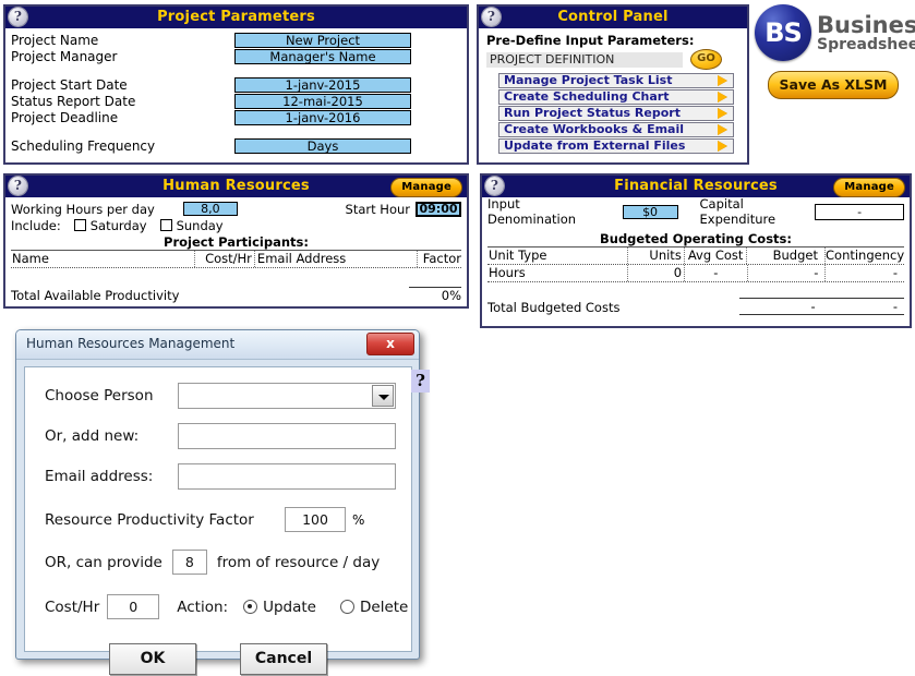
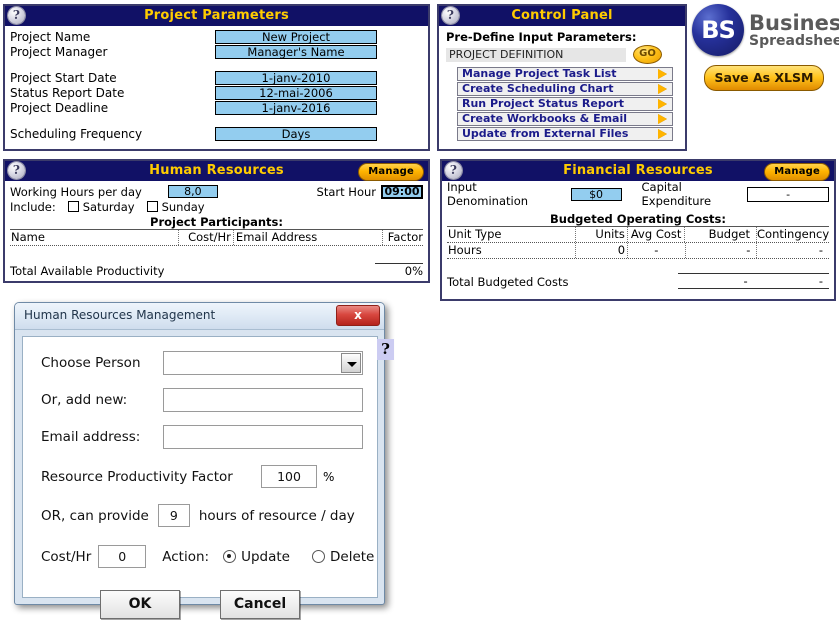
  ?
  Project Parameters
  Project Name
  New Project
  Project Manager
  Manager's Name
  Project Start Date
- 1-janv-2015
+ 1-janv-2010
  Status Report Date
- 12-mai-2015
+ 12-mai-2006
  Project Deadline
  1-janv-2016
  Scheduling Frequency
  Days
  ?
  Control Panel
  Pre-Define Input Parameters:
  PROJECT DEFINITION
  GO
  Manage Project Task List
  Create Scheduling Chart
  Run Project Status Report
  Create Workbooks & Email
  Update from External Files
  BS
  Busines
  Spreadshee
  Save As XLSM
  ?
  Human Resources
  Manage
  Working Hours per day
  8,0
  Start Hour
  09:00
  Include:
  Saturday
  Sunday
  Project Participants:
  Name
  Cost/Hr
  Email Address
  Factor
  Total Available Productivity
  0%
  ?
  Financial Resources
  Manage
  Input Denomination
  $0
  Capital Expenditure
  -
  Budgeted Operating Costs:
  Unit Type
  Units
  Avg Cost
  Budget
  Contingency
  Hours
  0
  -
  -
  -
  Total Budgeted Costs
  -
  -
  Human Resources Management
  x
  ?
  Choose Person
  Or, add new:
  Email address:
  Resource Productivity Factor
  100
  %
  OR, can provide
- 8
+ 9
- from of resource / day
+ hours of resource / day
  Cost/Hr
  0
  Action:
  Update
  Delete
  OK
  Cancel
